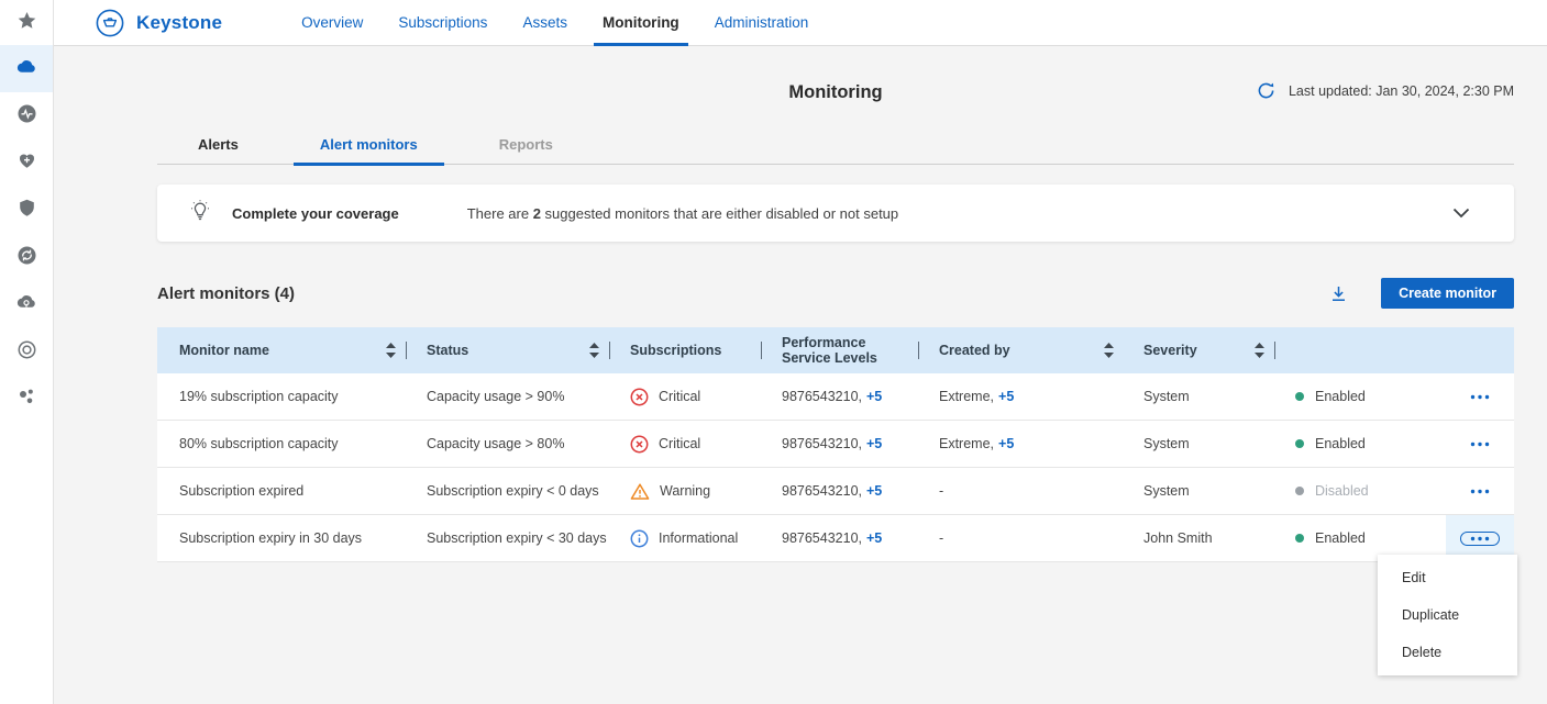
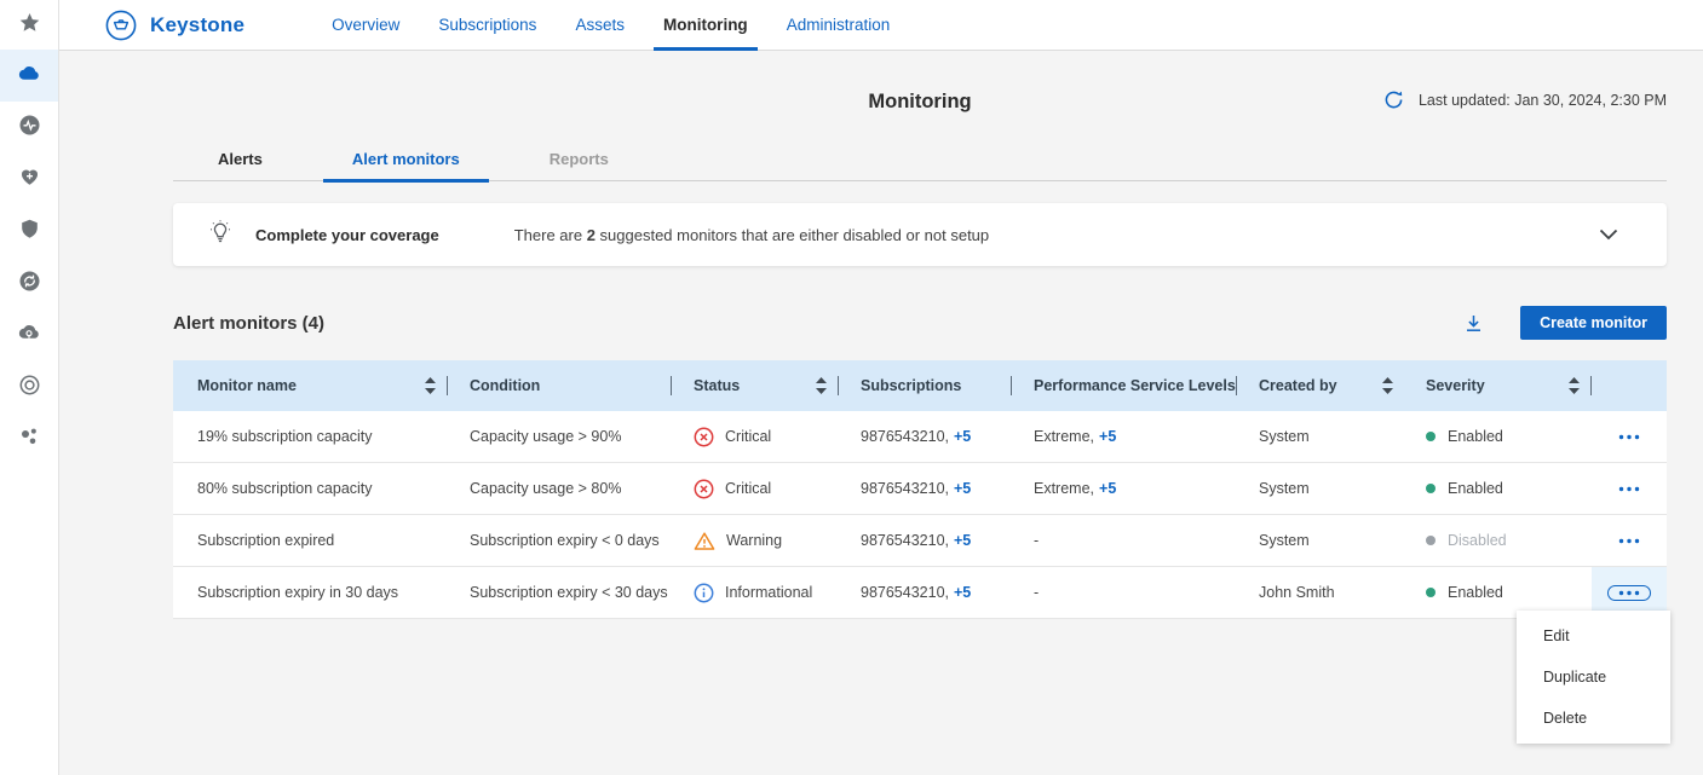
  Keystone
  Overview
  Subscriptions
  Assets
  Monitoring
  Administration
  Monitoring
  Last updated: Jan 30, 2024, 2:30 PM
  Alerts
  Alert monitors
  Reports
  Complete your coverage
  There are 2 suggested monitors that are either disabled or not setup
  Alert monitors (4)
  Create monitor
  Monitor name
+ Condition
  Status
  Subscriptions
  Performance Service Levels
  Created by
  Severity
  19% subscription capacity
  Capacity usage > 90%
  Critical
  9876543210,
  +5
  Extreme,
  +5
  System
  Enabled
  80% subscription capacity
  Capacity usage > 80%
  Critical
  9876543210,
  +5
  Extreme,
  +5
  System
  Enabled
  Subscription expired
  Subscription expiry < 0 days
  Warning
  9876543210,
  +5
  -
  System
  Disabled
  Subscription expiry in 30 days
  Subscription expiry < 30 days
  Informational
  9876543210,
  +5
  -
  John Smith
  Enabled
  Edit
  Duplicate
  Delete
